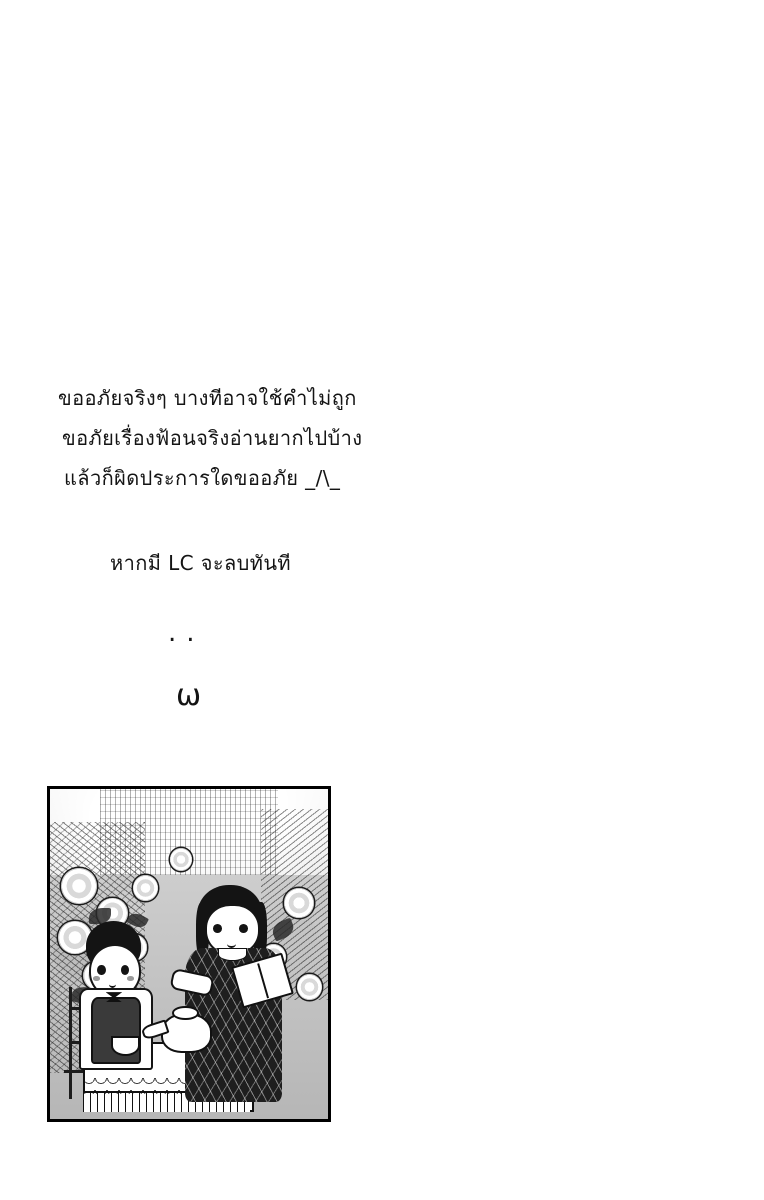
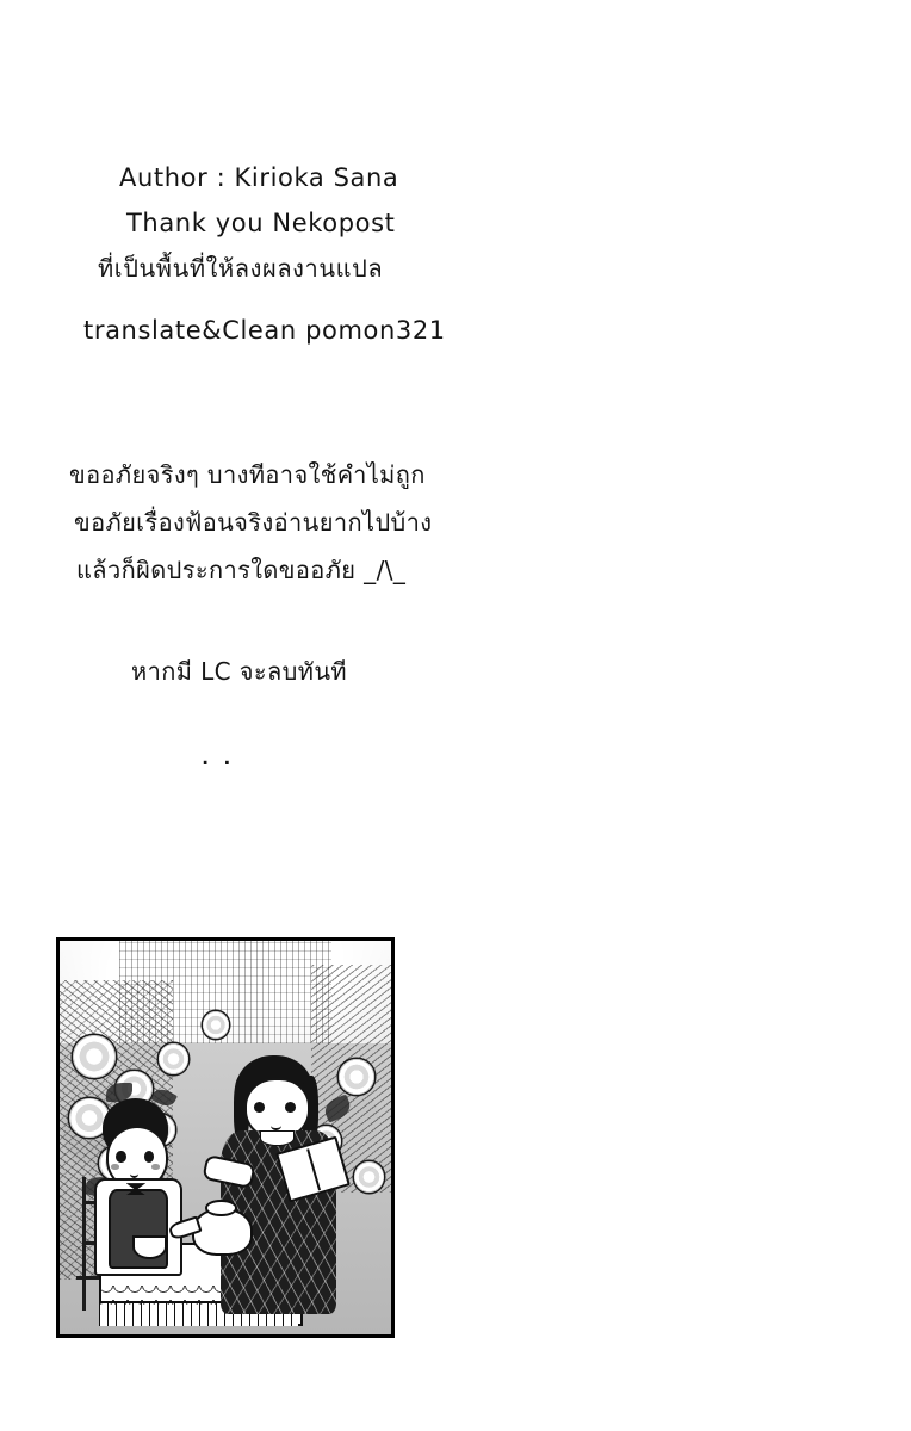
+ Author : Kirioka Sana
+ Thank you Nekopost
+ ที่เป็นพื้นที่ให้ลงผลงานแปล
+ translate&Clean pomon321
  ขออภัยจริงๆ บางทีอาจใช้คำไม่ถูก
  ขอภัยเรื่องฟ้อนจริงอ่านยากไปบ้าง
  แล้วก็ผิดประการใดขออภัย _/\_
  หากมี LC จะลบทันที
  ..
- ω
